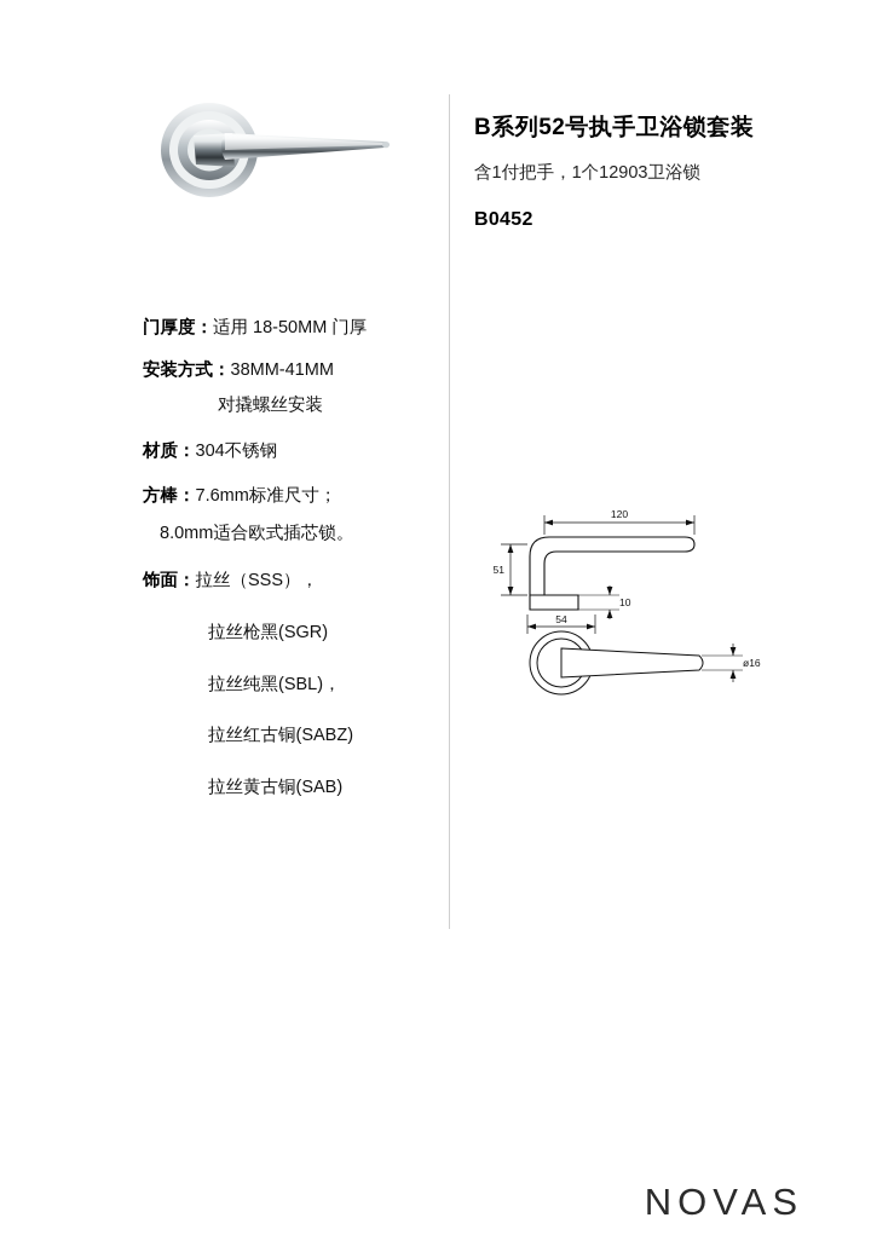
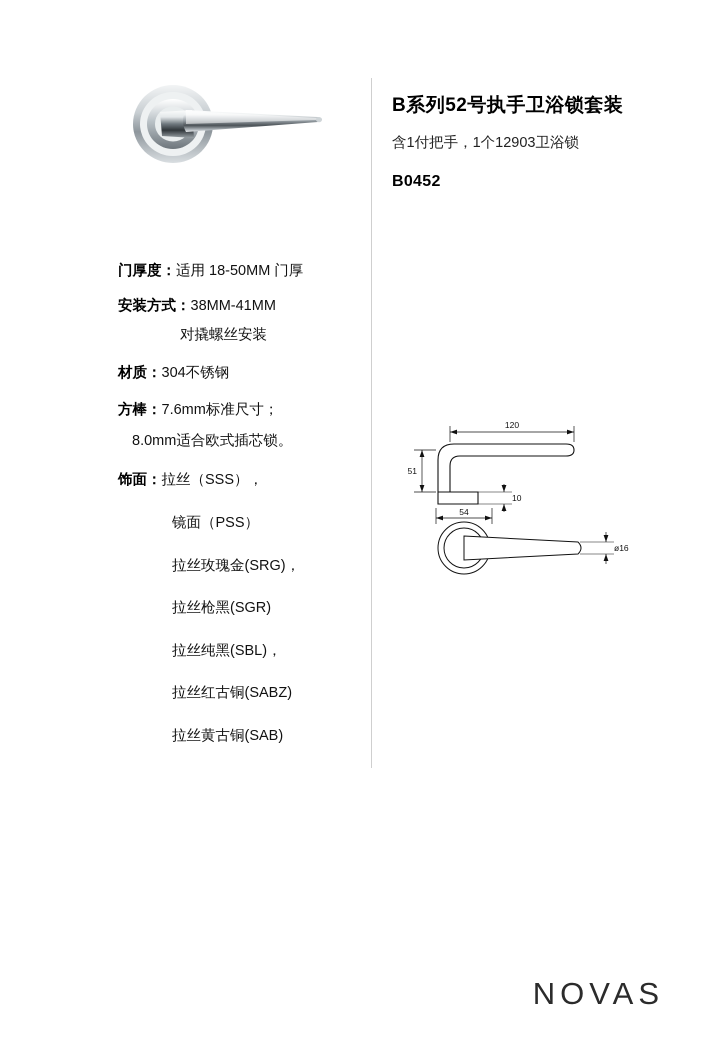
  B系列52号执手卫浴锁套装
  含1付把手，1个12903卫浴锁
  B0452
  门厚度：适用 18-50MM 门厚
  安装方式：38MM-41MM
  对撬螺丝安装
  材质：304不锈钢
  方棒：7.6mm标准尺寸；
  8.0mm适合欧式插芯锁。
  饰面：拉丝（SSS），
+ 镜面（PSS）
+ 拉丝玫瑰金(SRG)，
  拉丝枪黑(SGR)
  拉丝纯黑(SBL)，
  拉丝红古铜(SABZ)
  拉丝黄古铜(SAB)
  120
  51
  10
  54
  ø16
  NOVAS
